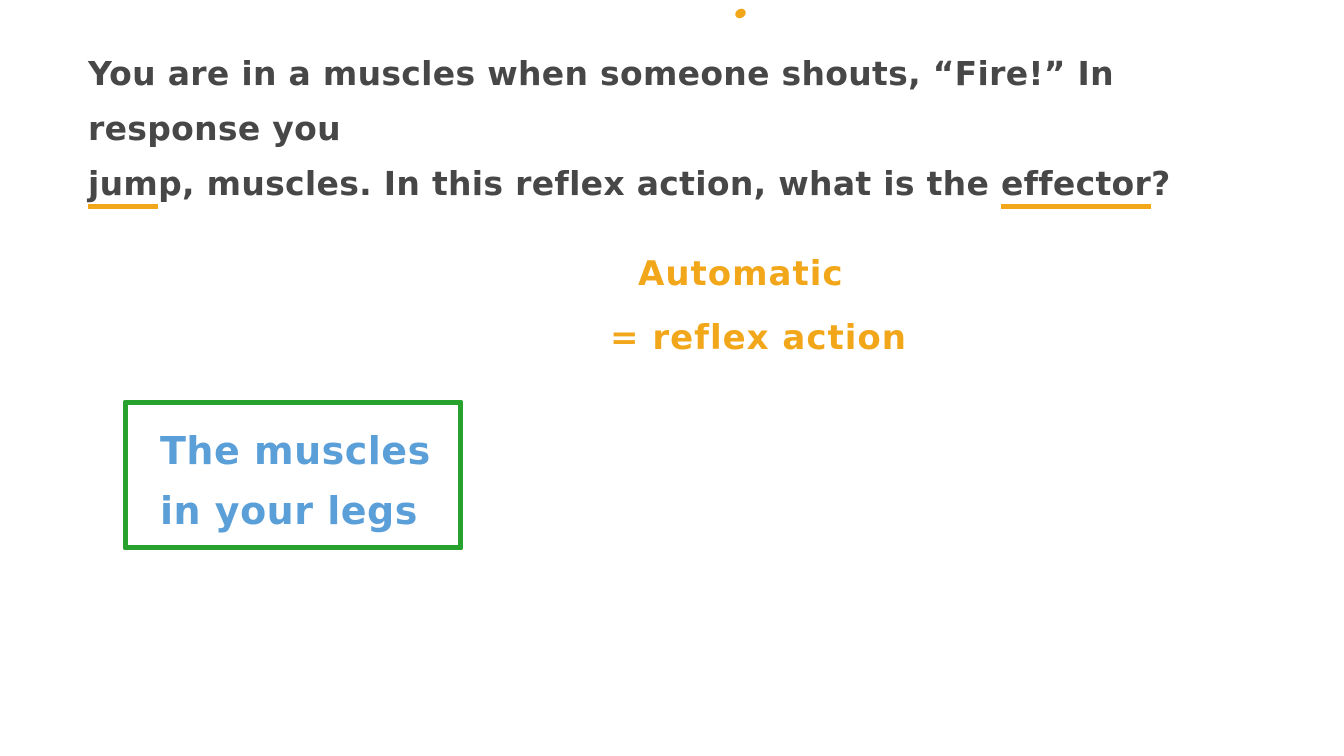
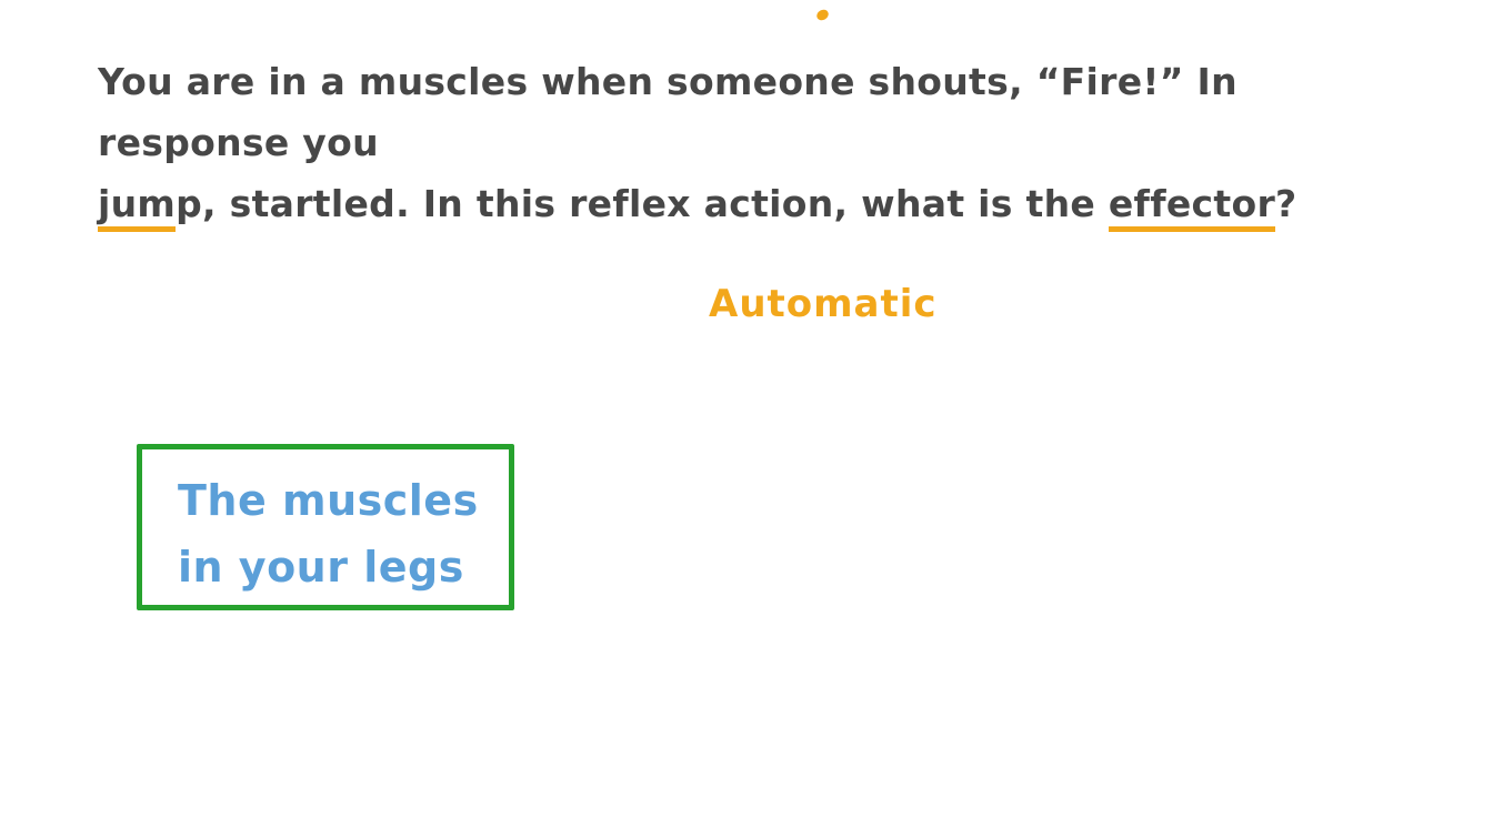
  You are in a muscles when someone shouts, “Fire!” In response you
- jump, muscles. In this reflex action, what is the effector?
+ jump, startled. In this reflex action, what is the effector?
  Automatic
- = reflex action
  The muscles
  in your legs
